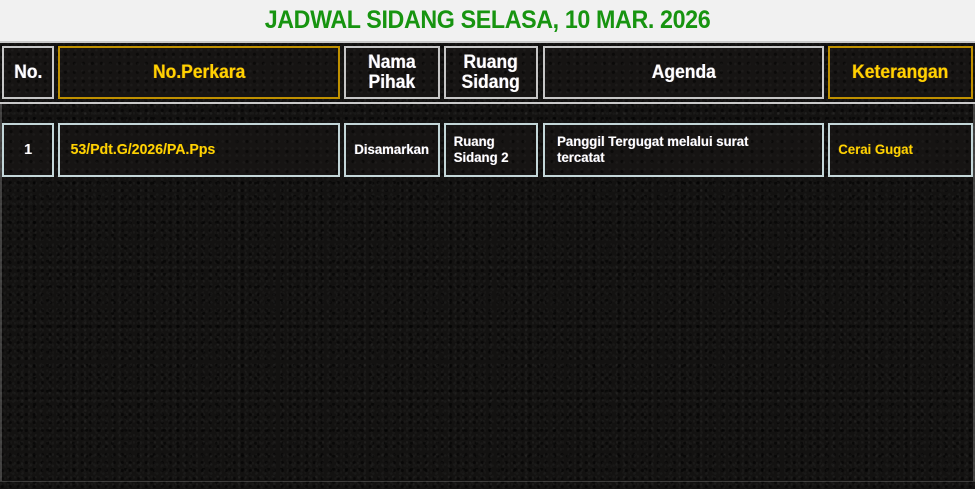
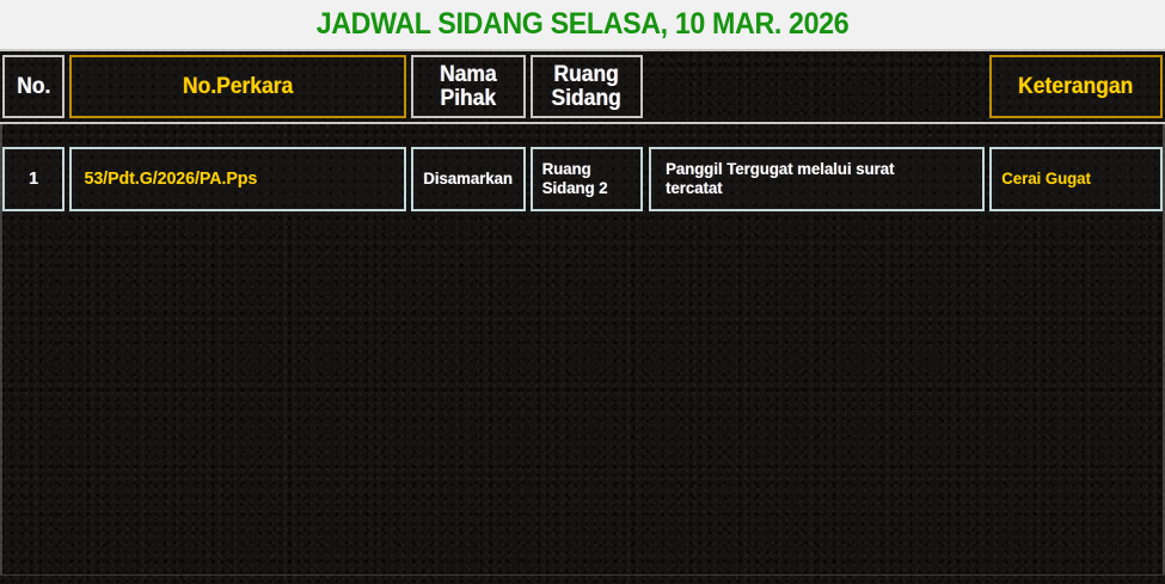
  JADWAL SIDANG SELASA, 10 MAR. 2026
  No.
  No.Perkara
  Nama
  Pihak
  Ruang
  Sidang
- Agenda
  Keterangan
  1
  53/Pdt.G/2026/PA.Pps
  Disamarkan
  Ruang
  Sidang 2
  Panggil Tergugat melalui surat
  tercatat
  Cerai Gugat
